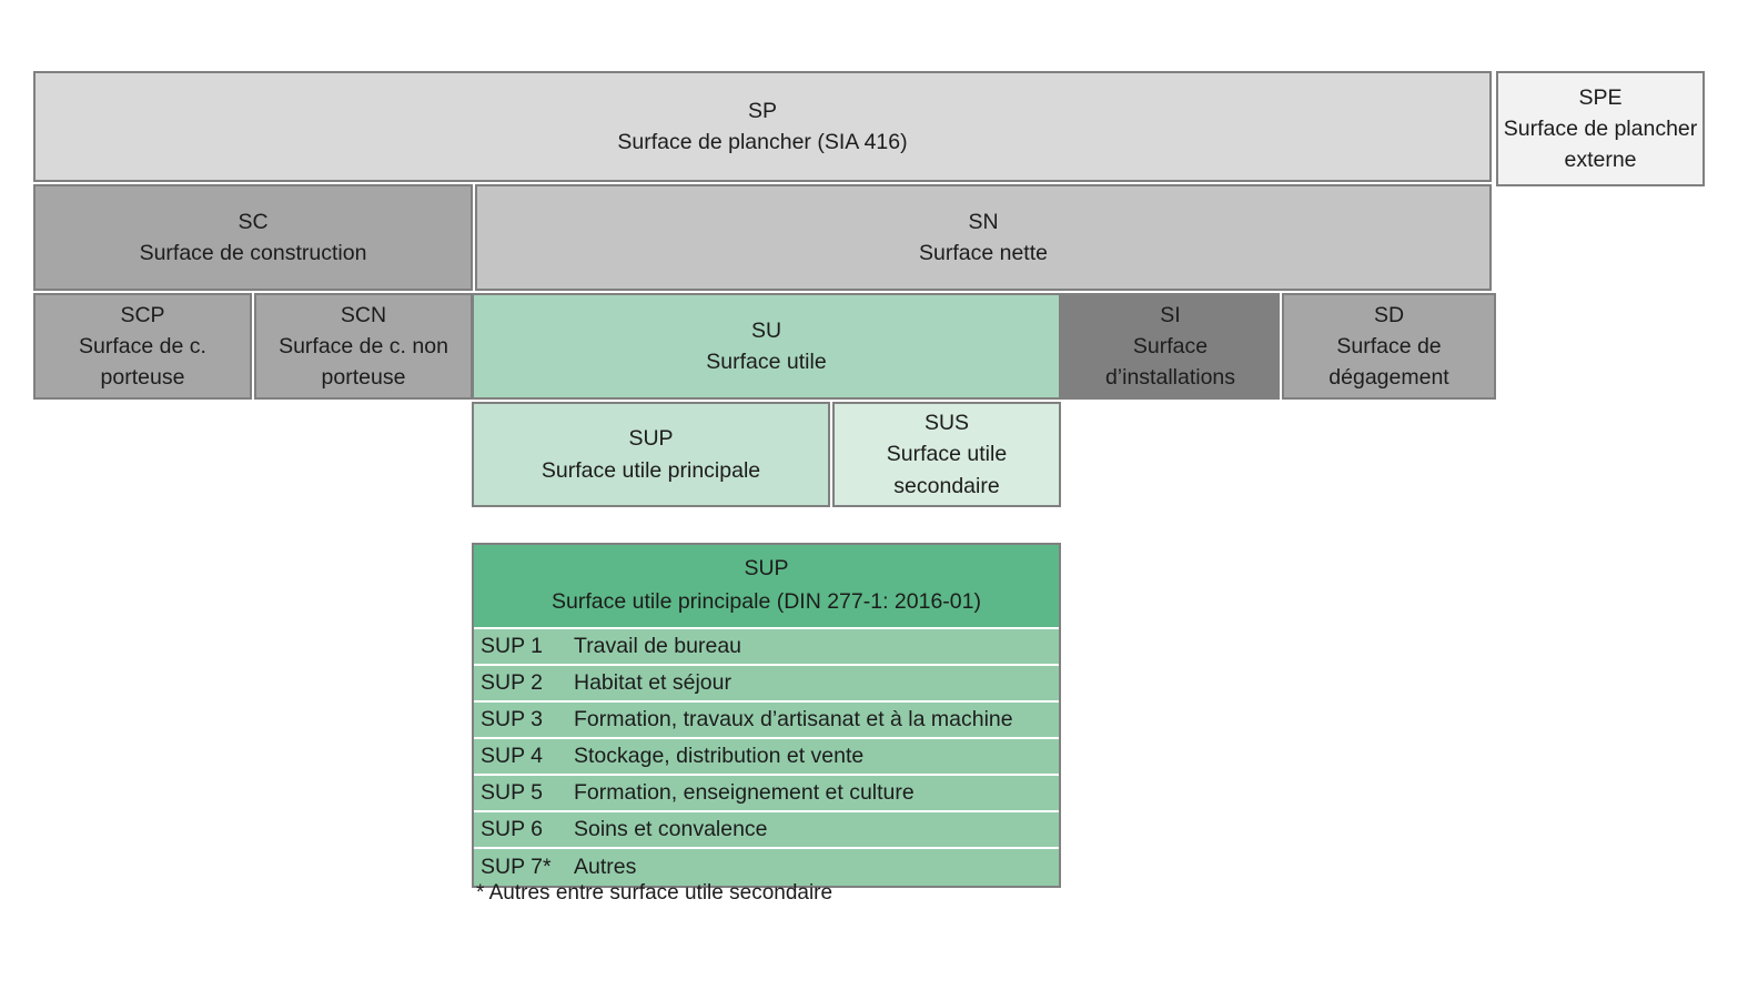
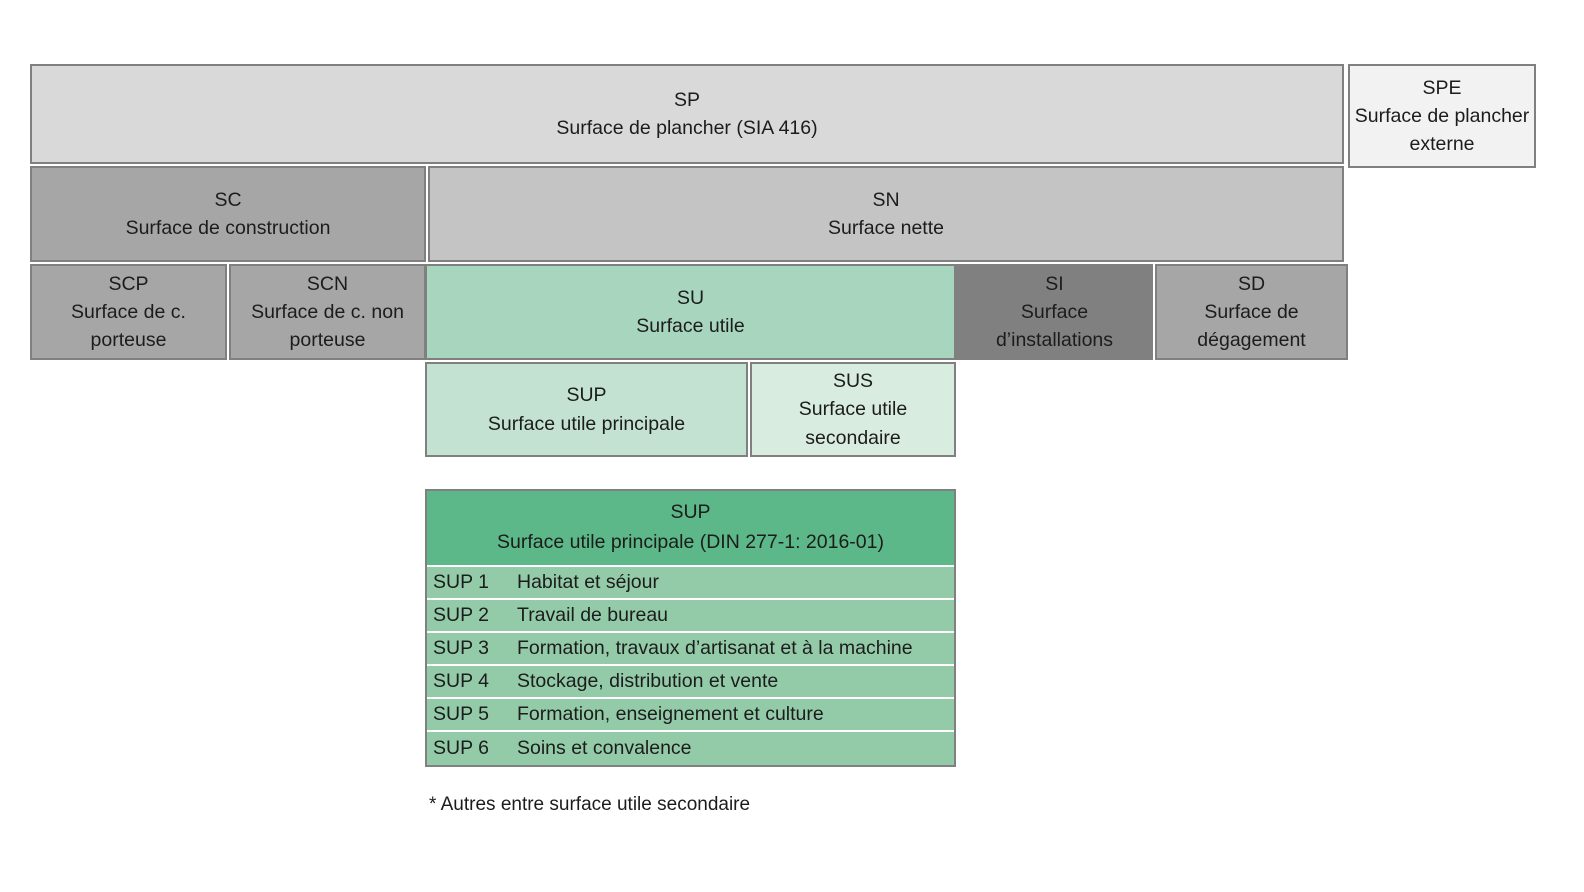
  SP
  Surface de plancher (SIA 416)
  SPE
  Surface de plancher externe
  SC
  Surface de construction
  SN
  Surface nette
  SCP
  Surface de c. porteuse
  SCN
  Surface de c. non porteuse
  SU
  Surface utile
  SI
  Surface d’installations
  SD
  Surface de dégagement
  SUP
  Surface utile principale
  SUS
  Surface utile secondaire
  SUP
  Surface utile principale (DIN 277-1: 2016-01)
  SUP 1
- Travail de bureau
+ Habitat et séjour
  SUP 2
- Habitat et séjour
+ Travail de bureau
  SUP 3
  Formation, travaux d’artisanat et à la machine
  SUP 4
  Stockage, distribution et vente
  SUP 5
  Formation, enseignement et culture
  SUP 6
  Soins et convalence
- SUP 7*
- Autres
  * Autres entre surface utile secondaire
